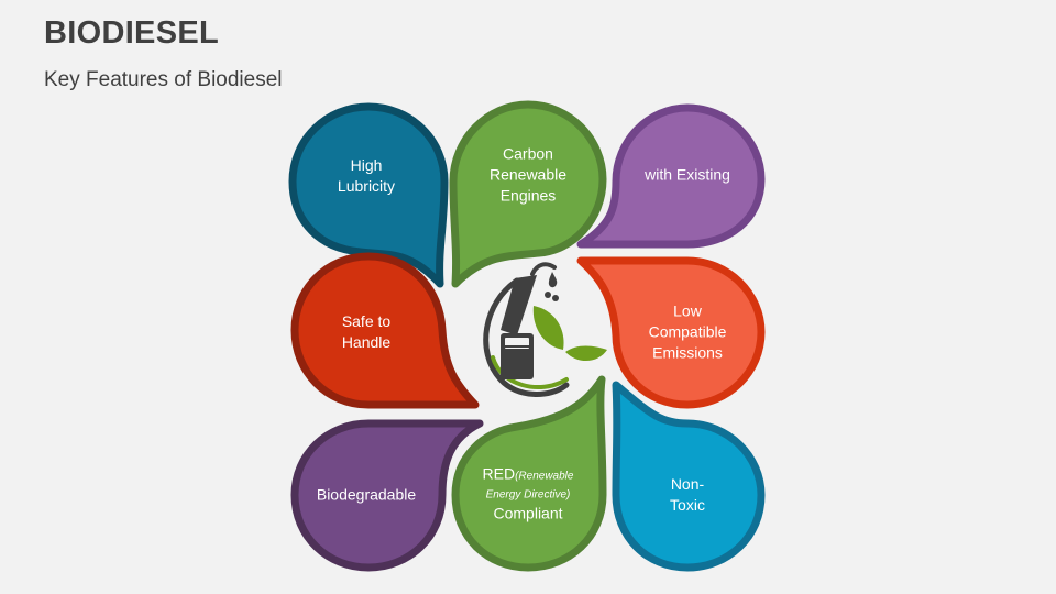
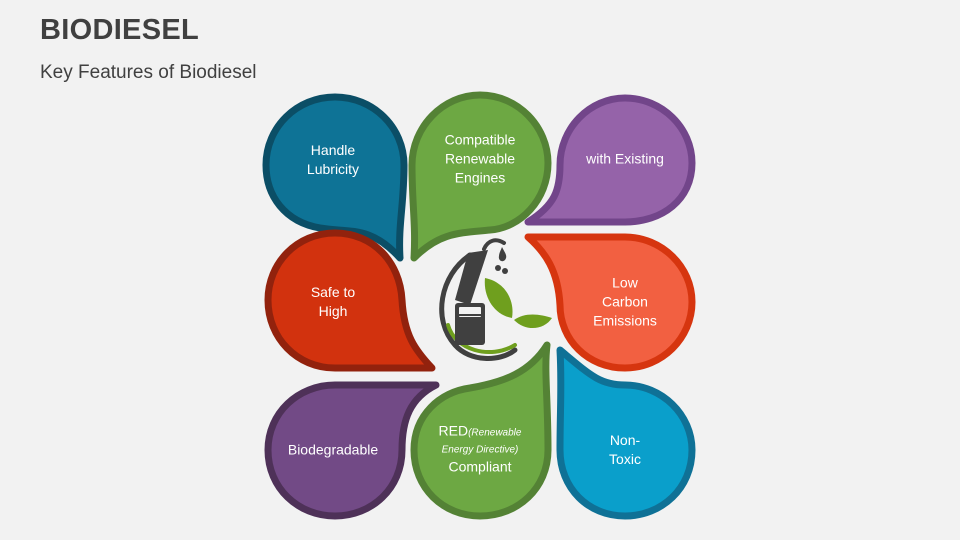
  BIODIESEL
  Key Features of Biodiesel
- High
+ Handle
  Lubricity
- Carbon
+ Compatible
  Renewable
  Engines
  with Existing
  Safe to
- Handle
+ High
  Low
- Compatible
+ Carbon
  Emissions
  Biodegradable
  RED(Renewable
  Energy Directive)
  Compliant
  Non-
  Toxic
